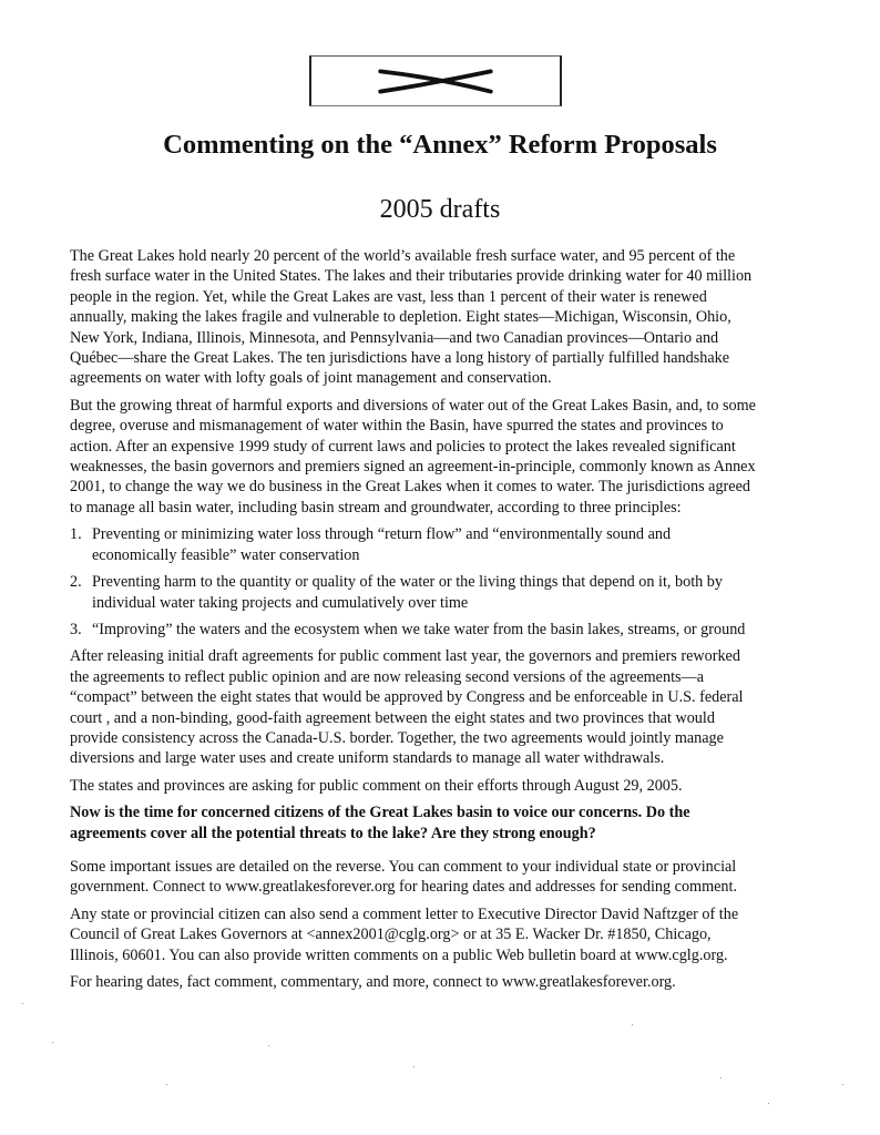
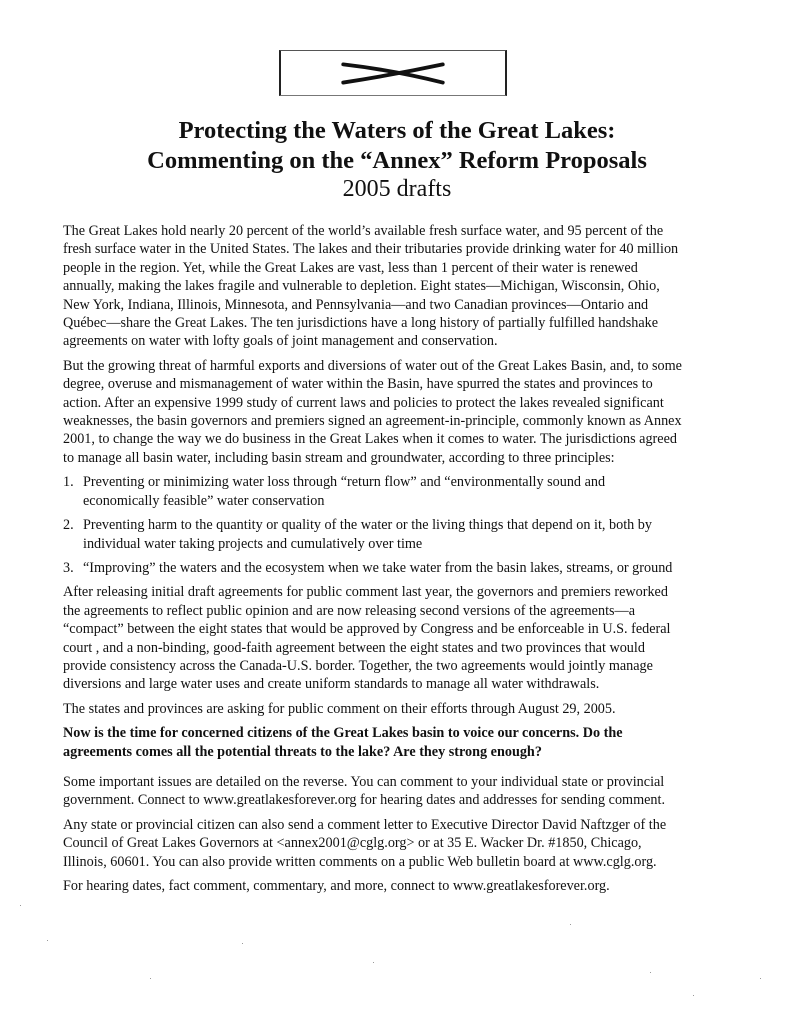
+ Protecting the Waters of the Great Lakes:
  Commenting on the “Annex” Reform Proposals
  2005 drafts
  The Great Lakes hold nearly 20 percent of the world’s available fresh surface water, and 95 percent of the
  fresh surface water in the United States. The lakes and their tributaries provide drinking water for 40 million
  people in the region. Yet, while the Great Lakes are vast, less than 1 percent of their water is renewed
  annually, making the lakes fragile and vulnerable to depletion. Eight states—Michigan, Wisconsin, Ohio,
  New York, Indiana, Illinois, Minnesota, and Pennsylvania—and two Canadian provinces—Ontario and
  Québec—share the Great Lakes. The ten jurisdictions have a long history of partially fulfilled handshake
  agreements on water with lofty goals of joint management and conservation.
  But the growing threat of harmful exports and diversions of water out of the Great Lakes Basin, and, to some
  degree, overuse and mismanagement of water within the Basin, have spurred the states and provinces to
  action. After an expensive 1999 study of current laws and policies to protect the lakes revealed significant
  weaknesses, the basin governors and premiers signed an agreement-in-principle, commonly known as Annex
  2001, to change the way we do business in the Great Lakes when it comes to water. The jurisdictions agreed
  to manage all basin water, including basin stream and groundwater, according to three principles:
  1.
  Preventing or minimizing water loss through “return flow” and “environmentally sound and
  economically feasible” water conservation
  2.
  Preventing harm to the quantity or quality of the water or the living things that depend on it, both by
  individual water taking projects and cumulatively over time
  3.
  “Improving” the waters and the ecosystem when we take water from the basin lakes, streams, or ground
  After releasing initial draft agreements for public comment last year, the governors and premiers reworked
  the agreements to reflect public opinion and are now releasing second versions of the agreements—a
  “compact” between the eight states that would be approved by Congress and be enforceable in U.S. federal
  court , and a non-binding, good-faith agreement between the eight states and two provinces that would
  provide consistency across the Canada-U.S. border. Together, the two agreements would jointly manage
  diversions and large water uses and create uniform standards to manage all water withdrawals.
  The states and provinces are asking for public comment on their efforts through August 29, 2005.
  Now is the time for concerned citizens of the Great Lakes basin to voice our concerns. Do the
- agreements cover all the potential threats to the lake? Are they strong enough?
+ agreements comes all the potential threats to the lake? Are they strong enough?
  Some important issues are detailed on the reverse. You can comment to your individual state or provincial
  government. Connect to www.greatlakesforever.org for hearing dates and addresses for sending comment.
  Any state or provincial citizen can also send a comment letter to Executive Director David Naftzger of the
  Council of Great Lakes Governors at <annex2001@cglg.org> or at 35 E. Wacker Dr. #1850, Chicago,
  Illinois, 60601. You can also provide written comments on a public Web bulletin board at www.cglg.org.
  For hearing dates, fact comment, commentary, and more, connect to www.greatlakesforever.org.
